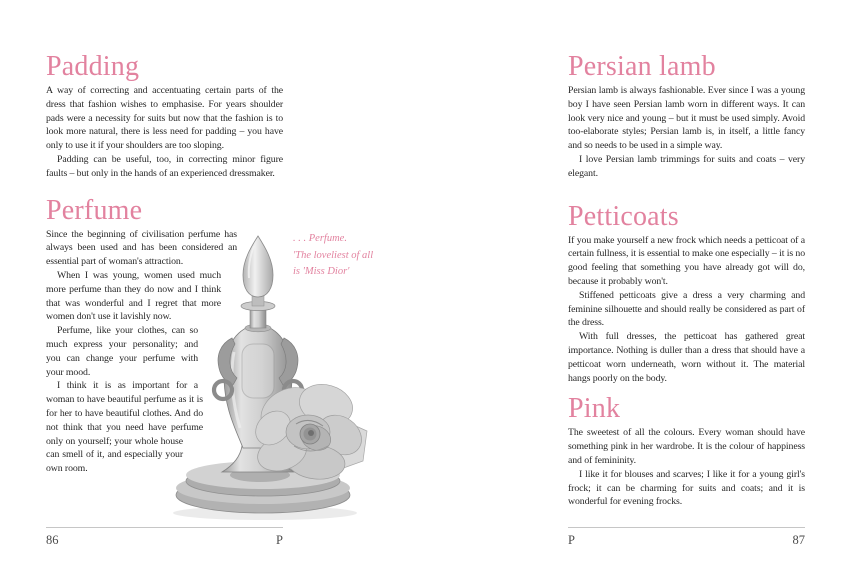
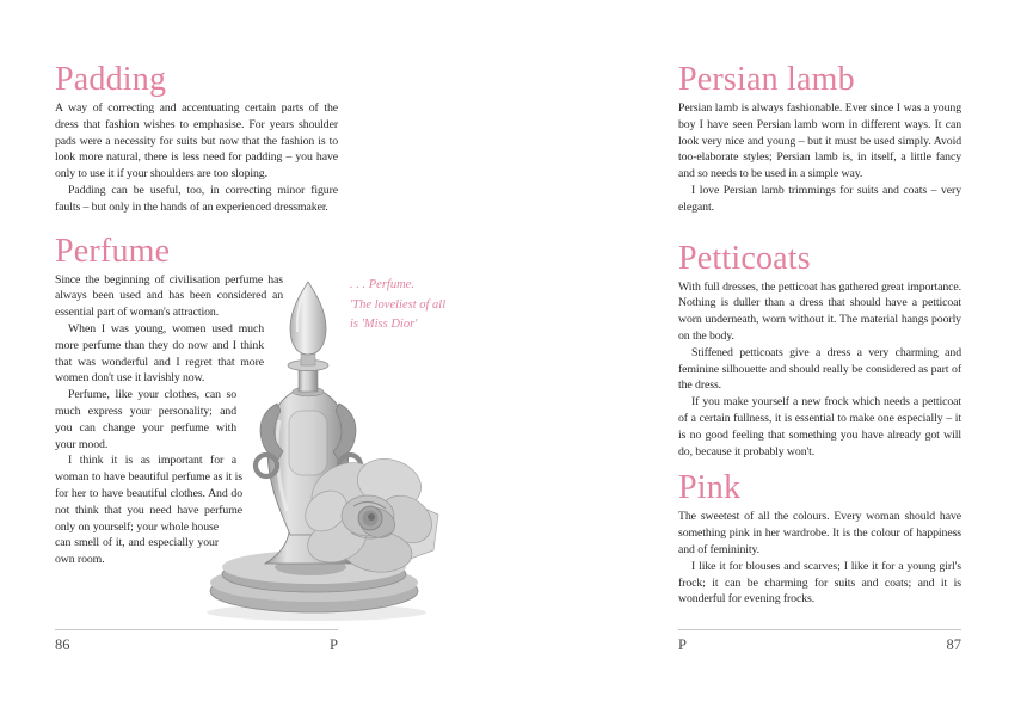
  Padding
  A way of correcting and accentuating certain parts of the dress that fashion wishes to emphasise. For years shoulder pads were a necessity for suits but now that the fashion is to look more natural, there is less need for padding – you have only to use it if your shoulders are too sloping.
  Padding can be useful, too, in correcting minor figure faults – but only in the hands of an experienced dressmaker.
  Perfume
  Since the beginning of civilisation perfume has always been used and has been considered an essential part of woman's attraction.
  When I was young, women used much more perfume than they do now and I think that was wonderful and I regret that more women don't use it lavishly now.
  Perfume, like your clothes, can so much express your personality; and you can change your perfume with your mood.
  I think it is as important for a woman to have beautiful perfume as it is for her to have beautiful clothes. And do not think that you need have perfume only on yourself; your whole house can smell of it, and especially your own room.
  86
  P
  . . . Perfume.
  'The loveliest of all
  is 'Miss Dior'
  Persian lamb
  Persian lamb is always fashionable. Ever since I was a young boy I have seen Persian lamb worn in different ways. It can look very nice and young – but it must be used simply. Avoid too-elaborate styles; Persian lamb is, in itself, a little fancy and so needs to be used in a simple way.
  I love Persian lamb trimmings for suits and coats – very elegant.
  Petticoats
- If you make yourself a new frock which needs a petticoat of a certain fullness, it is essential to make one especially – it is no good feeling that something you have already got will do, because it probably won't.
+ With full dresses, the petticoat has gathered great importance. Nothing is duller than a dress that should have a petticoat worn underneath, worn without it. The material hangs poorly on the body.
  Stiffened petticoats give a dress a very charming and feminine silhouette and should really be considered as part of the dress.
- With full dresses, the petticoat has gathered great importance. Nothing is duller than a dress that should have a petticoat worn underneath, worn without it. The material hangs poorly on the body.
+ If you make yourself a new frock which needs a petticoat of a certain fullness, it is essential to make one especially – it is no good feeling that something you have already got will do, because it probably won't.
  Pink
  The sweetest of all the colours. Every woman should have something pink in her wardrobe. It is the colour of happiness and of femininity.
  I like it for blouses and scarves; I like it for a young girl's frock; it can be charming for suits and coats; and it is wonderful for evening frocks.
  P
  87
